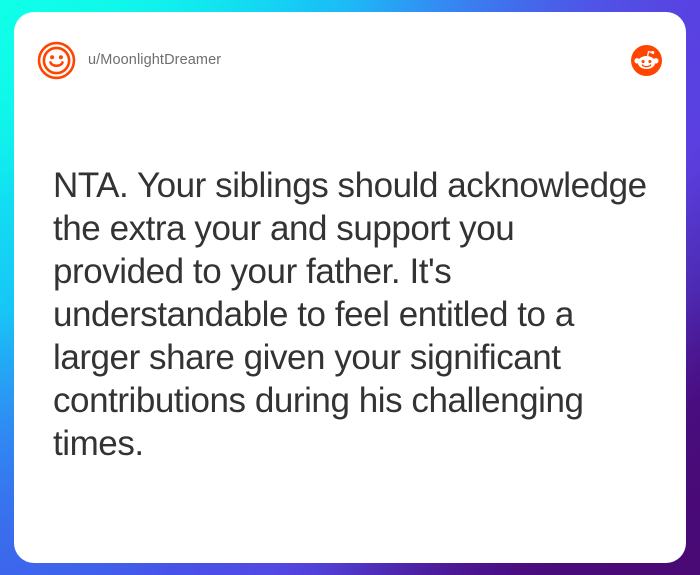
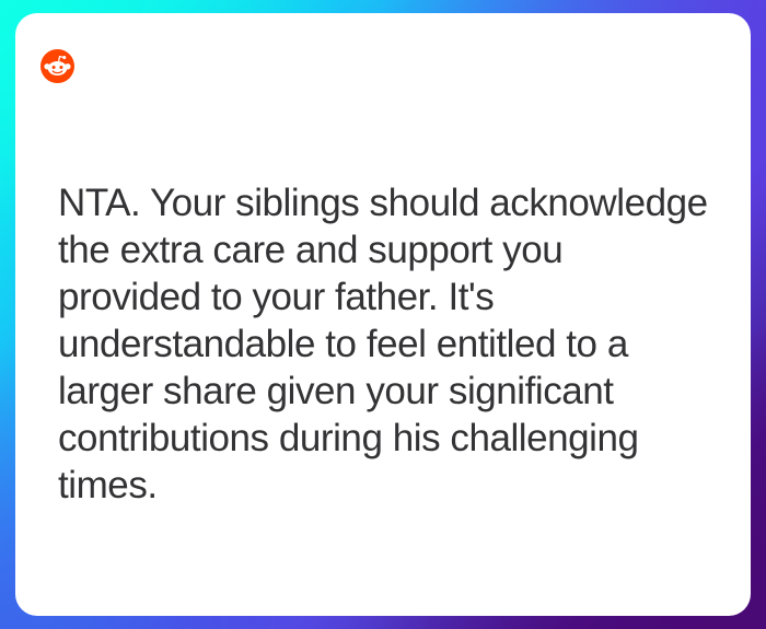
- u/MoonlightDreamer
- NTA. Your siblings should acknowledge the extra your and support you provided to your father. It's understandable to feel entitled to a larger share given your significant contributions during his challenging times.
+ NTA. Your siblings should acknowledge the extra care and support you provided to your father. It's understandable to feel entitled to a larger share given your significant contributions during his challenging times.
